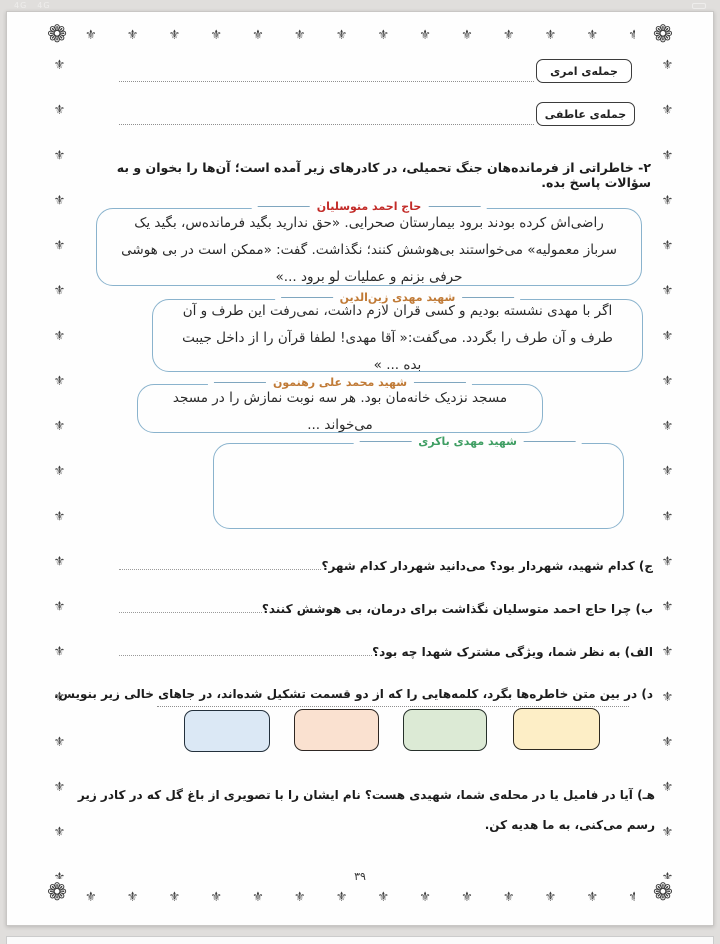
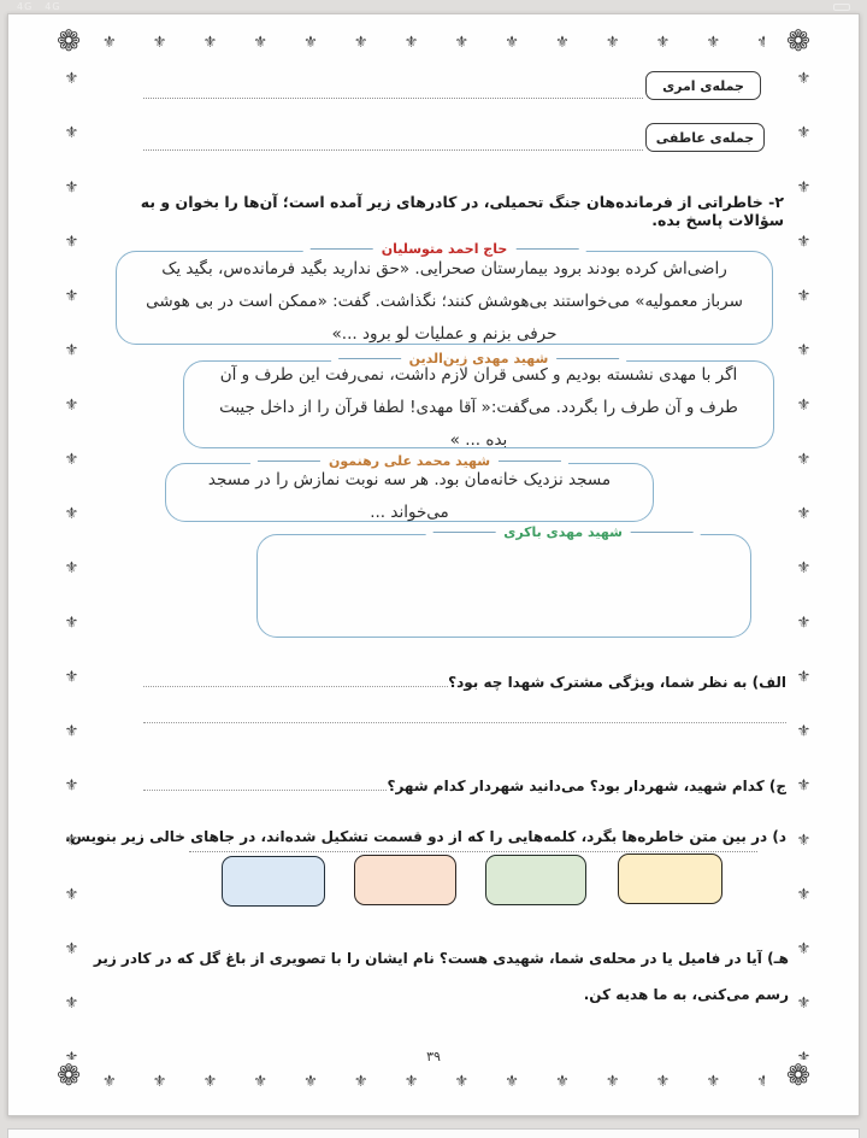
  4G
  4G
  ❁
  ❁
  ❁
  ❁
  جمله‌ی امری
  جمله‌ی عاطفی
  ۲- خاطراتی از فرمانده‌هان جنگ تحمیلی، در کادرهای زیر آمده است؛ آن‌ها را بخوان و به سؤالات پاسخ بده.
  حاج احمد متوسلیان
  راضی‌اش کرده بودند برود بیمارستان صحرایی. «حق ندارید بگید فرمانده‌س، بگید یک سرباز معمولیه» می‌خواستند بی‌هوشش کنند؛ نگذاشت. گفت: «ممکن است در بی هوشی حرفی بزنم و عملیات لو برود ...»
  شهید مهدی زین‌الدین
  اگر با مهدی نشسته بودیم و کسی قرآن لازم داشت، نمی‌رفت این طرف و آن طرف و آن طرف را بگردد. می‌گفت:« آقا مهدی! لطفا قرآن را از داخل جیبت بده ... »
  شهید محمد علی رهنمون
  مسجد نزدیک خانه‌مان بود. هر سه نوبت نمازش را در مسجد می‌خواند ...
  شهید مهدی باکری
- ج) کدام شهید، شهردار بود؟ می‌دانید شهردار کدام شهر؟
+ الف) به نظر شما، ویژگی مشترک شهدا چه بود؟
- ب) چرا حاج احمد متوسلیان نگذاشت برای درمان، بی هوشش کنند؟
- الف) به نظر شما، ویژگی مشترک شهدا چه بود؟
+ ج) کدام شهید، شهردار بود؟ می‌دانید شهردار کدام شهر؟
  د) در بین متن خاطره‌ها بگرد، کلمه‌هایی را که از دو قسمت تشکیل شده‌اند، در جاهای خالی زیر بنویس.
  هـ) آیا در فامیل یا در محله‌ی شما، شهیدی هست؟ نام ایشان را با تصویری از باغ گل که در کادر زیر رسم می‌کنی، به ما هدیه کن.
  ۳۹
